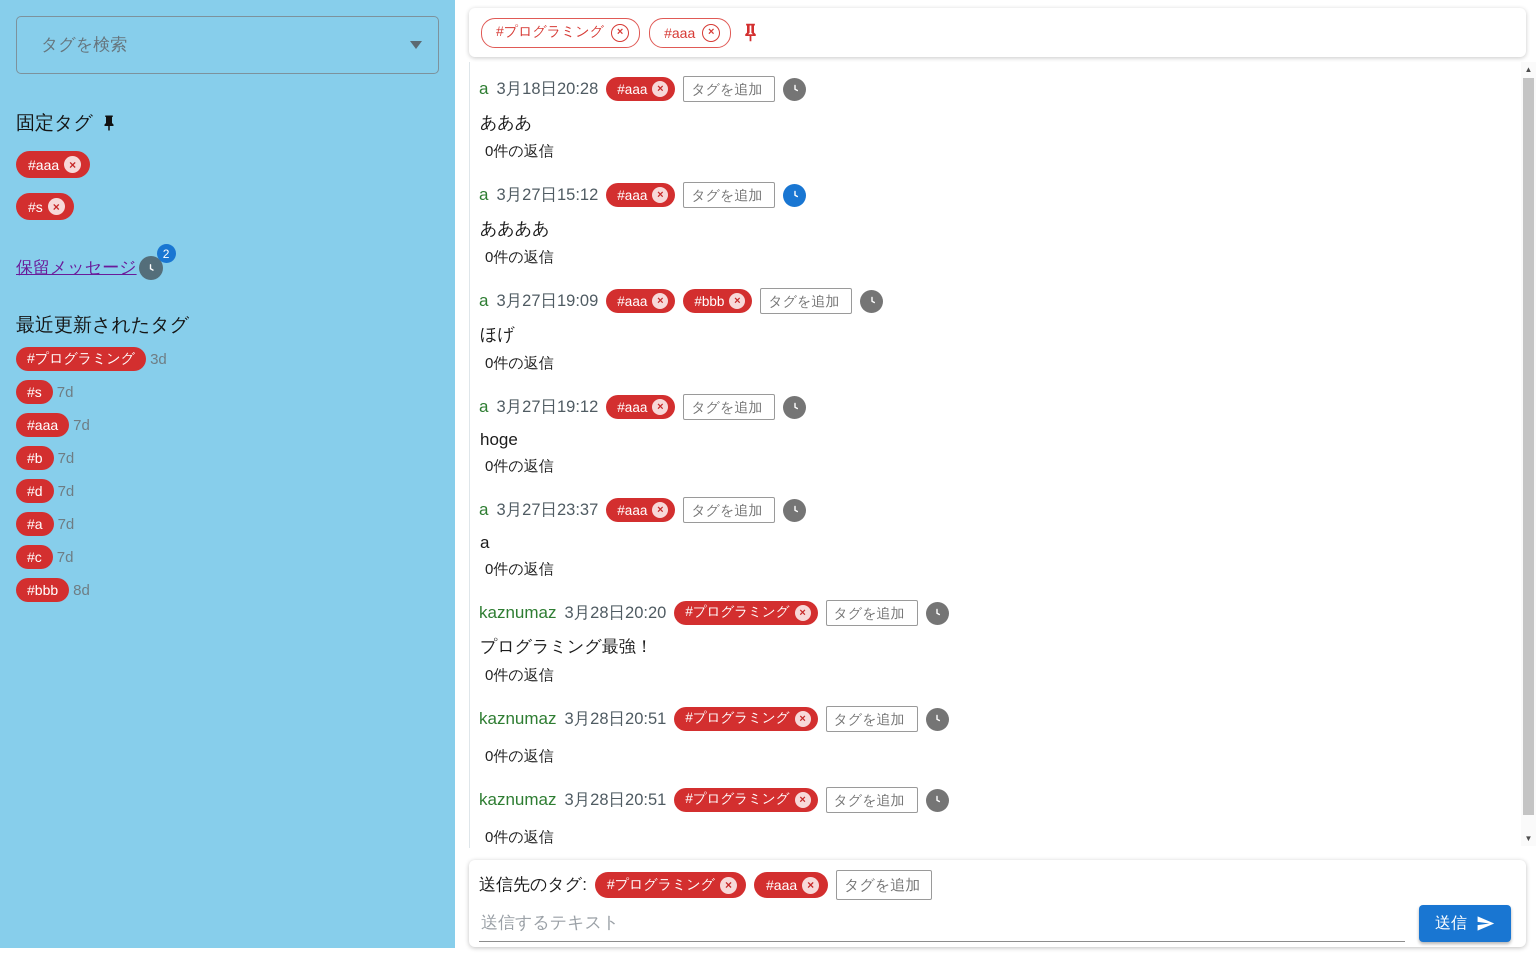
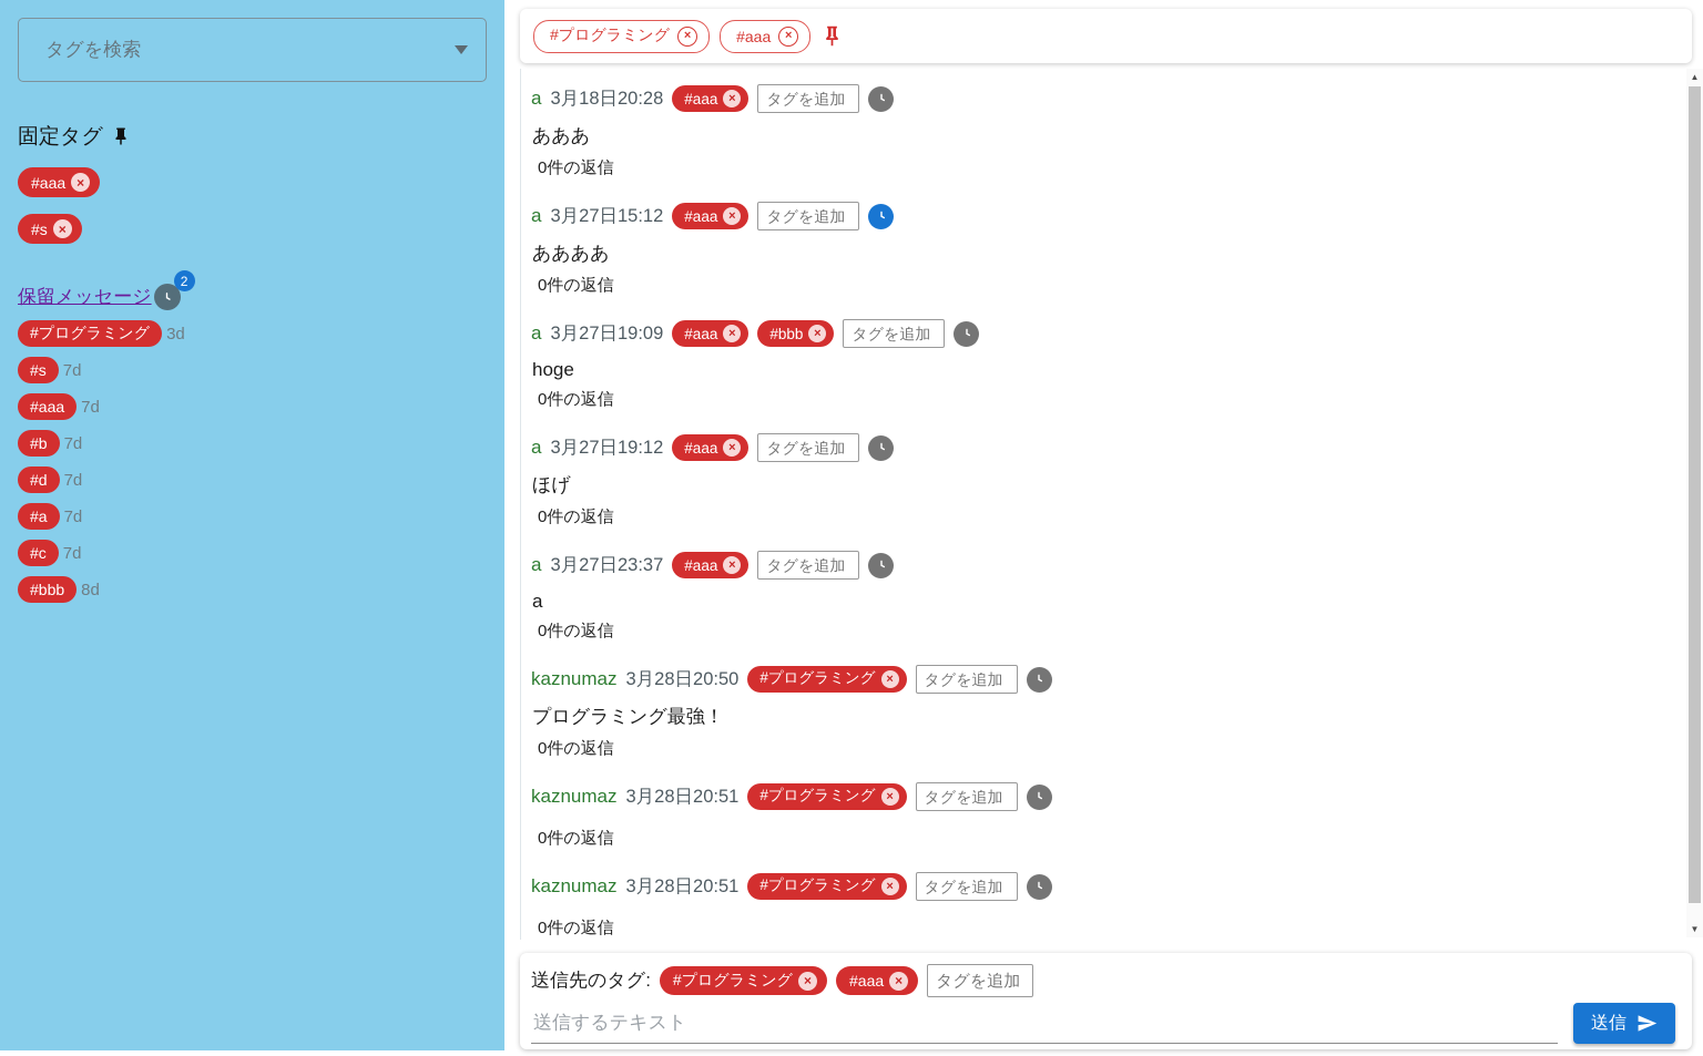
  タグを検索
  固定タグ
  #aaa
  ×
  #s
  ×
  保留メッセージ
  2
- 最近更新されたタグ
  #プログラミング
  3d
  #s
  7d
  #aaa
  7d
  #b
  7d
  #d
  7d
  #a
  7d
  #c
  7d
  #bbb
  8d
  #プログラミング
  ×
  #aaa
  ×
  a
  3月18日20:28
  #aaa
  ×
  タグを追加
  あああ
  0件の返信
  a
  3月27日15:12
  #aaa
  ×
  タグを追加
  ああああ
  0件の返信
  a
  3月27日19:09
  #aaa
  ×
  #bbb
  ×
  タグを追加
- ほげ
+ hoge
  0件の返信
  a
  3月27日19:12
  #aaa
  ×
  タグを追加
- hoge
+ ほげ
  0件の返信
  a
  3月27日23:37
  #aaa
  ×
  タグを追加
  a
  0件の返信
  kaznumaz
- 3月28日20:20
+ 3月28日20:50
  #プログラミング
  ×
  タグを追加
  プログラミング最強！
  0件の返信
  kaznumaz
  3月28日20:51
  #プログラミング
  ×
  タグを追加
  0件の返信
  kaznumaz
  3月28日20:51
  #プログラミング
  ×
  タグを追加
  0件の返信
  ▲
  ▼
  送信先のタグ:
  #プログラミング
  ×
  #aaa
  ×
  タグを追加
  送信するテキスト
  送信
